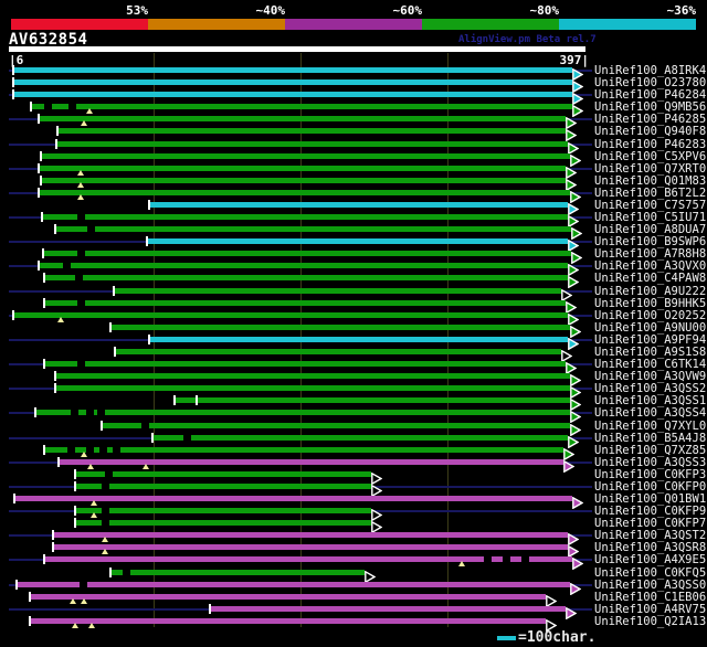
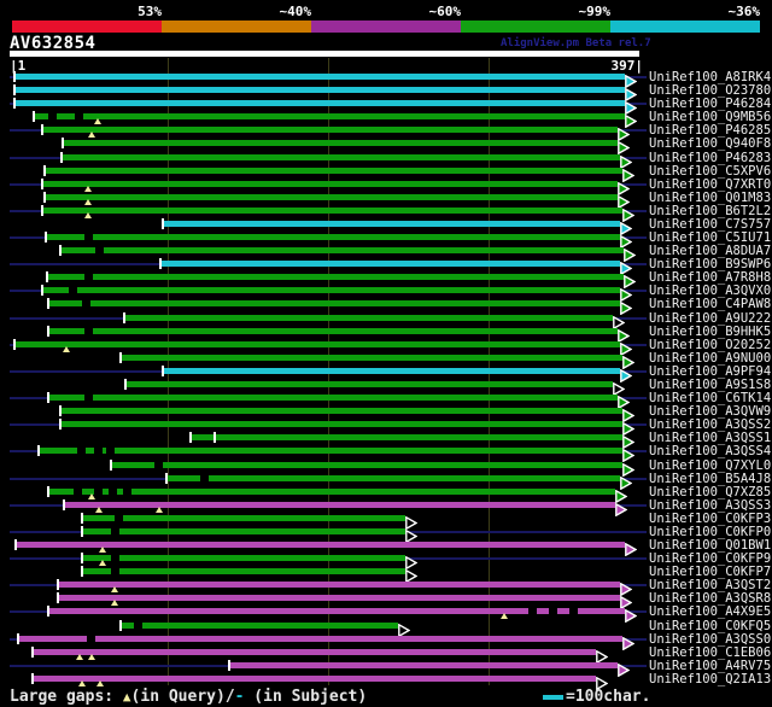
  53%
  ~40%
  ~60%
- ~80%
+ ~99%
  ~36%
  AV632854
  AlignView.pm Beta rel.7
- |6
+ |1
  397|
  UniRef100_A8IRK4
  UniRef100_O23780
  UniRef100_P46284
  UniRef100_Q9MB56
  UniRef100_P46285
  UniRef100_Q940F8
  UniRef100_P46283
  UniRef100_C5XPV6
  UniRef100_Q7XRT0
  UniRef100_Q01M83
  UniRef100_B6T2L2
  UniRef100_C7S757
  UniRef100_C5IU71
  UniRef100_A8DUA7
  UniRef100_B9SWP6
  UniRef100_A7R8H8
  UniRef100_A3QVX0
  UniRef100_C4PAW8
  UniRef100_A9U222
  UniRef100_B9HHK5
  UniRef100_O20252
  UniRef100_A9NU00
  UniRef100_A9PF94
  UniRef100_A9S1S8
  UniRef100_C6TK14
  UniRef100_A3QVW9
  UniRef100_A3QSS2
  UniRef100_A3QSS1
  UniRef100_A3QSS4
  UniRef100_Q7XYL0
  UniRef100_B5A4J8
  UniRef100_Q7XZ85
  UniRef100_A3QSS3
  UniRef100_C0KFP3
  UniRef100_C0KFP0
  UniRef100_Q01BW1
  UniRef100_C0KFP9
  UniRef100_C0KFP7
  UniRef100_A3QST2
  UniRef100_A3QSR8
  UniRef100_A4X9E5
  UniRef100_C0KFQ5
  UniRef100_A3QSS0
  UniRef100_C1EB06
  UniRef100_A4RV75
  UniRef100_Q2IA13
+ Large gaps: ▲(in Query)/- (in Subject)
  =100char.
